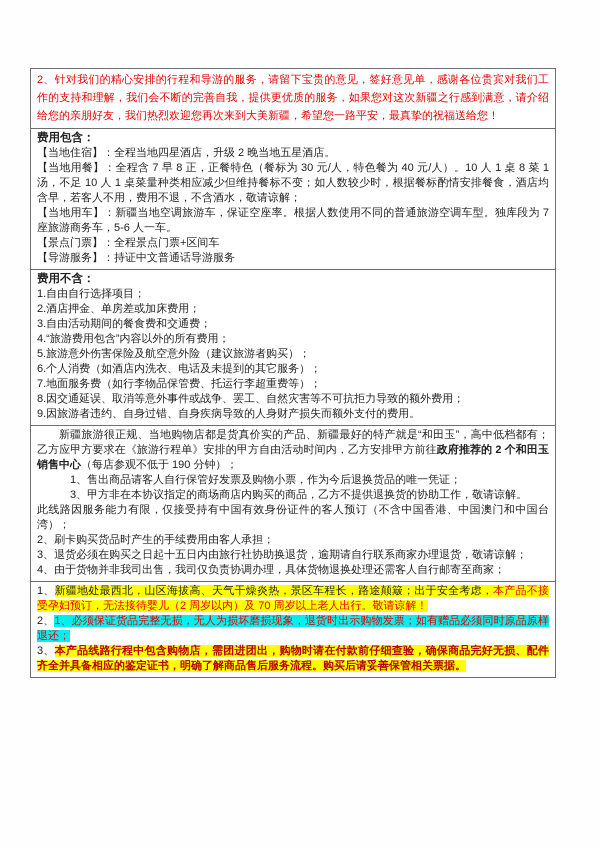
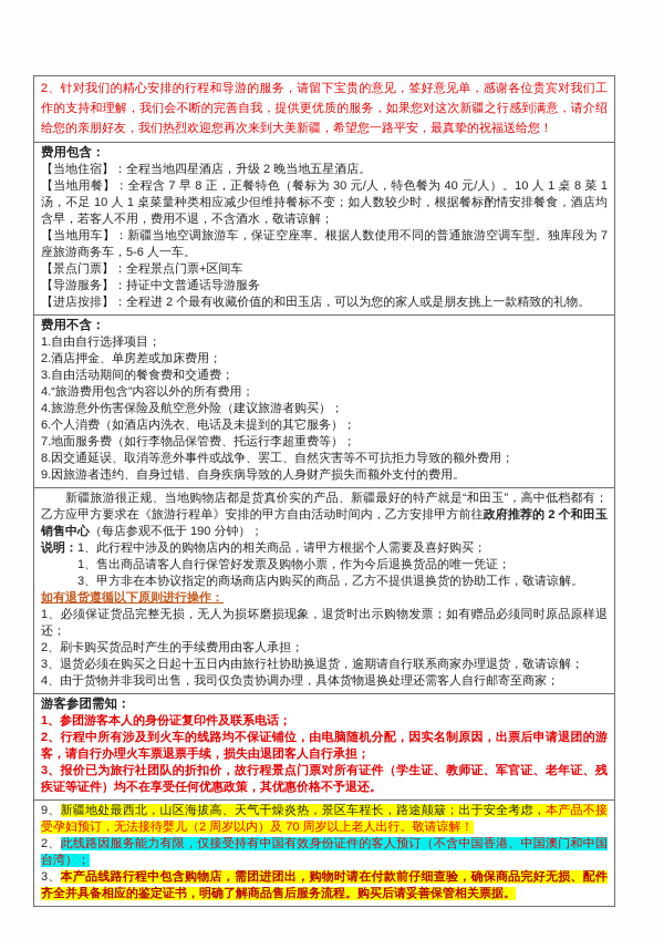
  2、针对我们的精心安排的行程和导游的服务，请留下宝贵的意见，签好意见单，感谢各位贵宾对我们工作的支持和理解，我们会不断的完善自我，提供更优质的服务，如果您对这次新疆之行感到满意，请介绍给您的亲朋好友，我们热烈欢迎您再次来到大美新疆，希望您一路平安，最真挚的祝福送给您！
  费用包含：
  【当地住宿】：全程当地四星酒店，升级 2 晚当地五星酒店。
  【当地用餐】：全程含 7 早 8 正，正餐特色（餐标为 30 元/人，特色餐为 40 元/人）。10 人 1 桌 8 菜 1 汤，不足 10 人 1 桌菜量种类相应减少但维持餐标不变；如人数较少时，根据餐标酌情安排餐食，酒店均含早，若客人不用，费用不退，不含酒水，敬请谅解；
  【当地用车】：新疆当地空调旅游车，保证空座率。根据人数使用不同的普通旅游空调车型。独库段为 7 座旅游商务车，5-6 人一车。
  【景点门票】：全程景点门票+区间车
  【导游服务】：持证中文普通话导游服务
+ 【进店按排】：全程进 2 个最有收藏价值的和田玉店，可以为您的家人或是朋友挑上一款精致的礼物。
  费用不含：
  1.自由自行选择项目；
  2.酒店押金、单房差或加床费用；
  3.自由活动期间的餐食费和交通费；
  4.“旅游费用包含”内容以外的所有费用；
- 5.旅游意外伤害保险及航空意外险（建议旅游者购买）；
+ 4.旅游意外伤害保险及航空意外险（建议旅游者购买）；
  6.个人消费（如酒店内洗衣、电话及未提到的其它服务）；
  7.地面服务费（如行李物品保管费、托运行李超重费等）；
  8.因交通延误、取消等意外事件或战争、罢工、自然灾害等不可抗拒力导致的额外费用；
  9.因旅游者违约、自身过错、自身疾病导致的人身财产损失而额外支付的费用。
  新疆旅游很正规、当地购物店都是货真价实的产品、新疆最好的特产就是“和田玉”，高中低档都有；乙方应甲方要求在《旅游行程单》安排的甲方自由活动时间内，乙方安排甲方前往政府推荐的 2 个和田玉销售中心（每店参观不低于 190 分钟）；
+ 说明：1、此行程中涉及的购物店内的相关商品，请甲方根据个人需要及喜好购买；
  1、售出商品请客人自行保管好发票及购物小票，作为今后退换货品的唯一凭证；
  3、甲方非在本协议指定的商场商店内购买的商品，乙方不提供退换货的协助工作，敬请谅解。
+ 如有退货遵循以下原则进行操作：
- 此线路因服务能力有限，仅接受持有中国有效身份证件的客人预订（不含中国香港、中国澳门和中国台湾）；
+ 1、必须保证货品完整无损，无人为损坏磨损现象，退货时出示购物发票；如有赠品必须同时原品原样退还；
  2、刷卡购买货品时产生的手续费用由客人承担；
  3、退货必须在购买之日起十五日内由旅行社协助换退货，逾期请自行联系商家办理退货，敬请谅解；
  4、由于货物并非我司出售，我司仅负责协调办理，具体货物退换处理还需客人自行邮寄至商家；
+ 游客参团需知：
+ 1、参团游客本人的身份证复印件及联系电话；
+ 2、行程中所有涉及到火车的线路均不保证铺位，由电脑随机分配，因实名制原因，出票后申请退团的游客，请自行办理火车票退票手续，损失由退团客人自行承担；
+ 3、报价已为旅行社团队的折扣价，故行程景点门票对所有证件（学生证、教师证、军官证、老年证、残疾证等证件）均不在享受任何优惠政策，其优惠价格不予退还。
- 1、新疆地处最西北，山区海拔高、天气干燥炎热，景区车程长，路途颠簸；出于安全考虑，本产品不接受孕妇预订，无法接待婴儿（2 周岁以内）及 70 周岁以上老人出行。敬请谅解！
+ 9、新疆地处最西北，山区海拔高、天气干燥炎热，景区车程长，路途颠簸；出于安全考虑，本产品不接受孕妇预订，无法接待婴儿（2 周岁以内）及 70 周岁以上老人出行。敬请谅解！
- 2、1、必须保证货品完整无损，无人为损坏磨损现象，退货时出示购物发票；如有赠品必须同时原品原样退还；
+ 2、此线路因服务能力有限，仅接受持有中国有效身份证件的客人预订（不含中国香港、中国澳门和中国台湾）；
  3、本产品线路行程中包含购物店，需团进团出，购物时请在付款前仔细查验，确保商品完好无损、配件齐全并具备相应的鉴定证书，明确了解商品售后服务流程。购买后请妥善保管相关票据。
